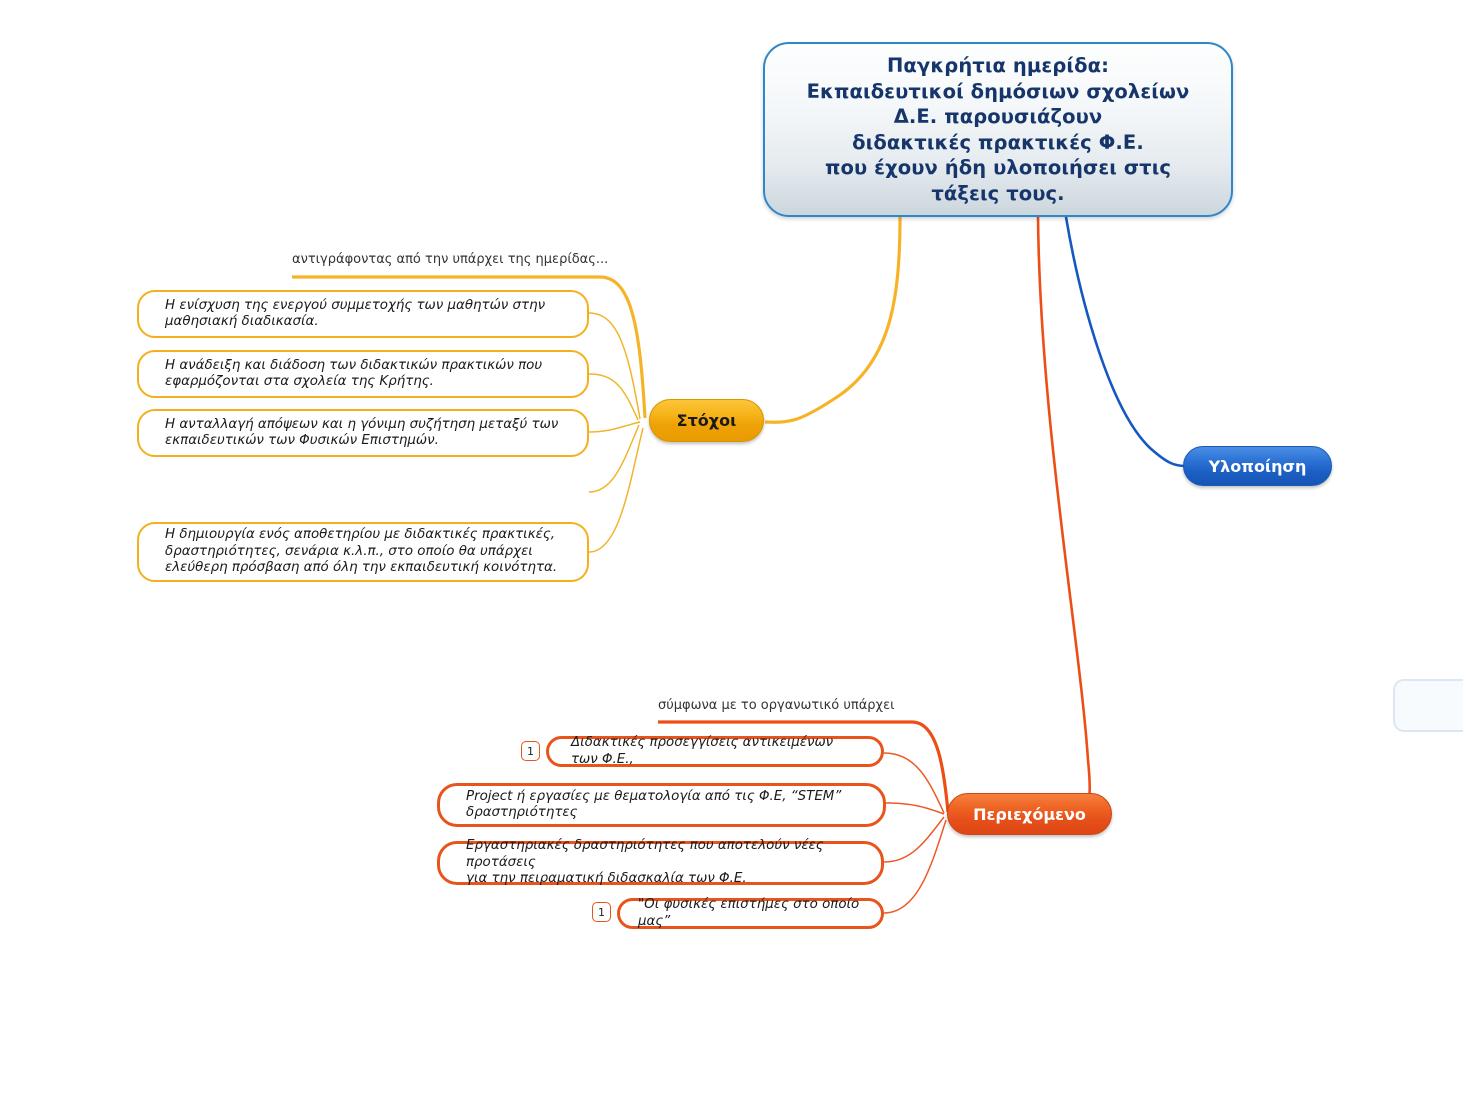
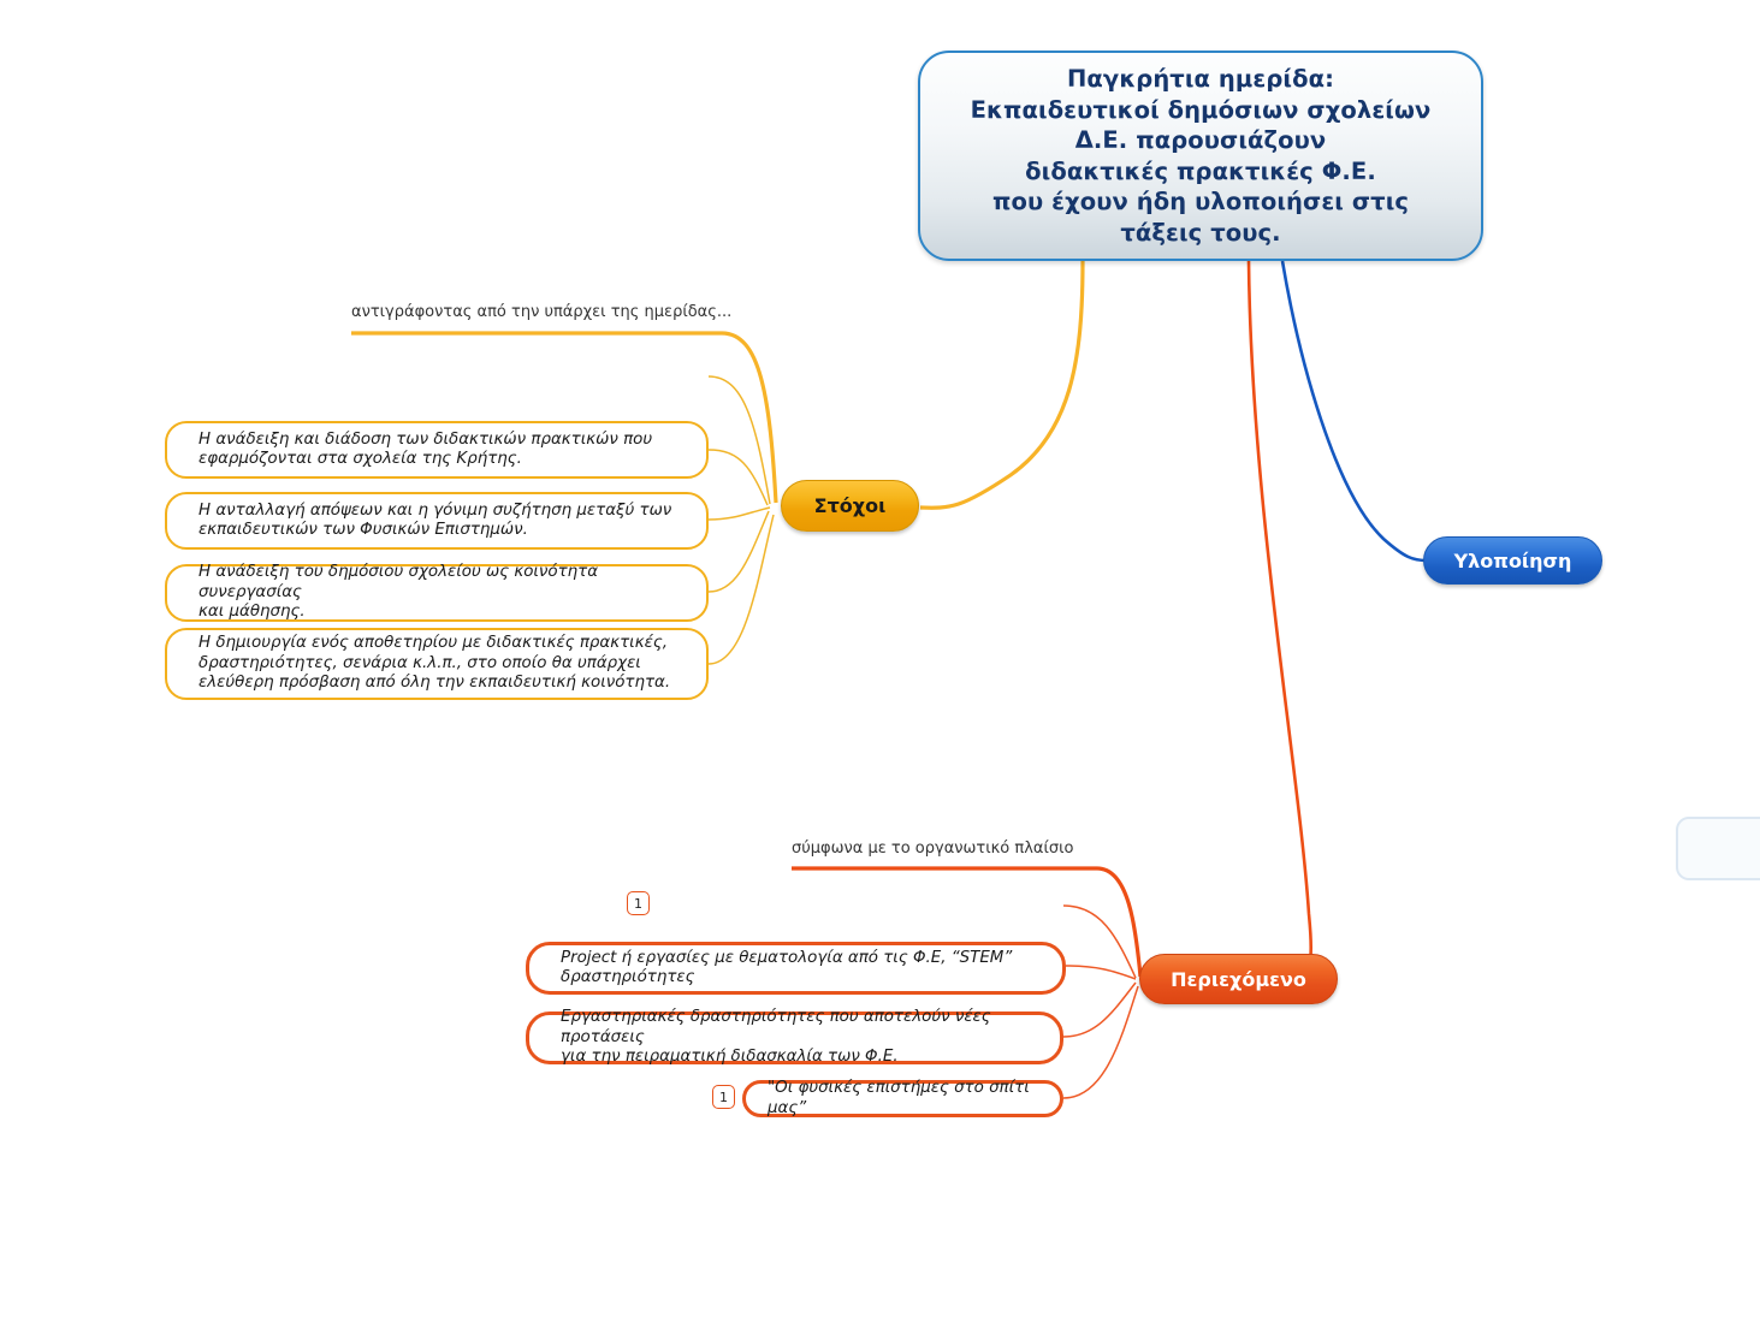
  Παγκρήτια ημερίδα:
  Εκπαιδευτικοί δημόσιων σχολείων
  Δ.Ε. παρουσιάζουν
  διδακτικές πρακτικές Φ.Ε.
  που έχουν ήδη υλοποιήσει στις
  τάξεις τους.
  αντιγράφοντας από την υπάρχει της ημερίδας...
  Στόχοι
- Η ενίσχυση της ενεργού συμμετοχής των μαθητών στην
- μαθησιακή διαδικασία.
  Η ανάδειξη και διάδοση των διδακτικών πρακτικών που
  εφαρμόζονται στα σχολεία της Κρήτης.
  Η ανταλλαγή απόψεων και η γόνιμη συζήτηση μεταξύ των
  εκπαιδευτικών των Φυσικών Επιστημών.
+ Η ανάδειξη του δημόσιου σχολείου ως κοινότητα συνεργασίας
+ και μάθησης.
  Η δημιουργία ενός αποθετηρίου με διδακτικές πρακτικές,
  δραστηριότητες, σενάρια κ.λ.π., στο οποίο θα υπάρχει
  ελεύθερη πρόσβαση από όλη την εκπαιδευτική κοινότητα.
  Υλοποίηση
- σύμφωνα με το οργανωτικό υπάρχει
+ σύμφωνα με το οργανωτικό πλαίσιο
  Περιεχόμενο
  1
- Διδακτικές προσεγγίσεις αντικειμένων των Φ.Ε.,
  Project ή εργασίες με θεματολογία από τις Φ.Ε, “STEM”
  δραστηριότητες
  Εργαστηριακές δραστηριότητες που αποτελούν νέες προτάσεις
  για την πειραματική διδασκαλία των Φ.Ε.
  1
- "Οι φυσικές επιστήμες στο οποίο μας”
+ "Οι φυσικές επιστήμες στο σπίτι μας”
